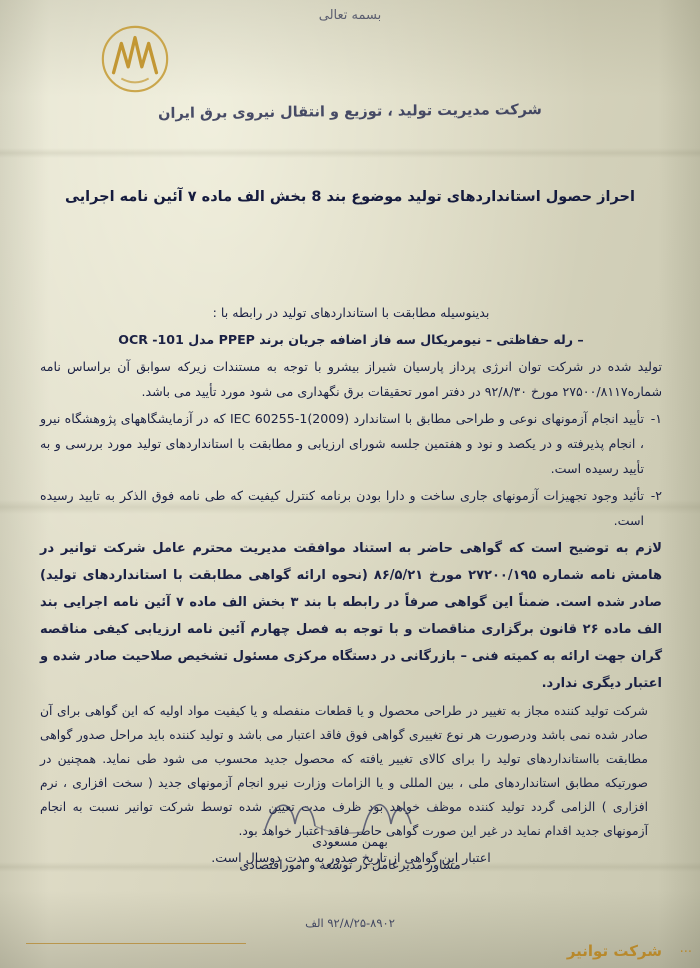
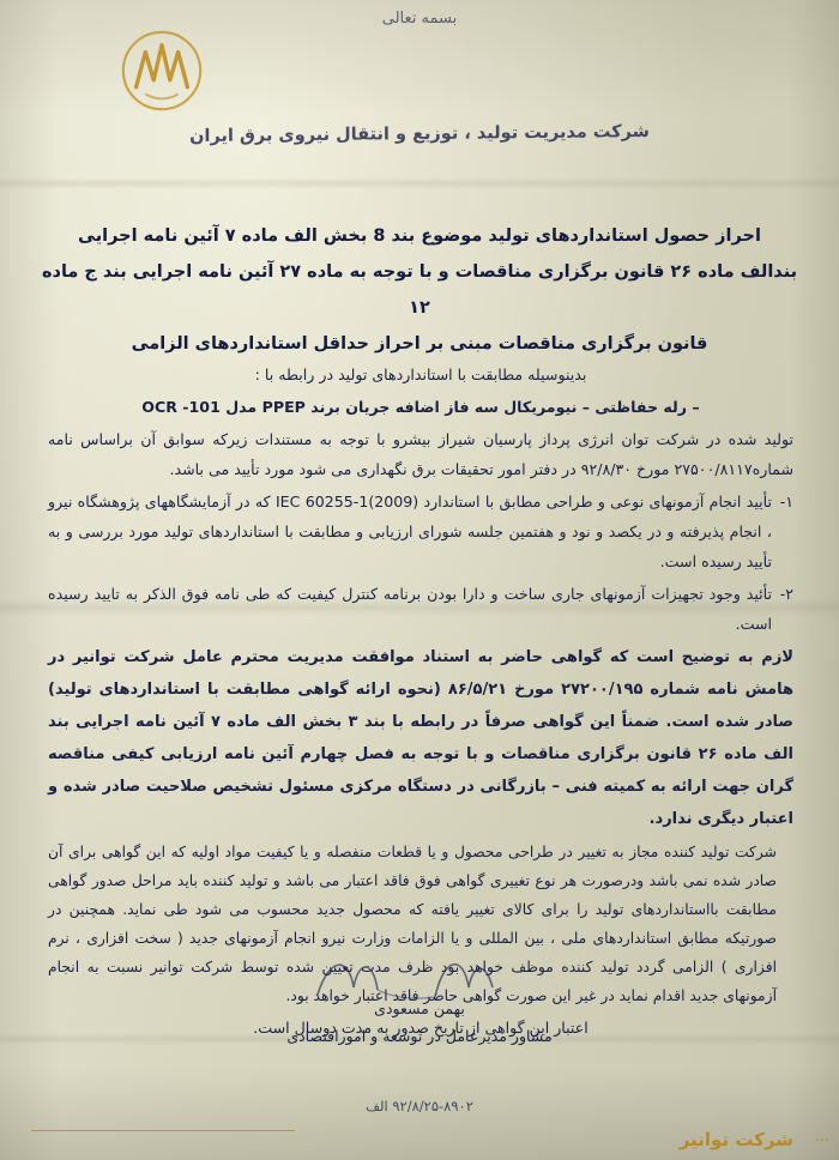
  بسمه تعالی
  شرکت مدیریت تولید ، توزیع و انتقال نیروی برق ایران
  احراز حصول استانداردهای تولید موضوع بند 8 بخش الف ماده ۷ آئین نامه اجرایی
+ بندالف ماده ۲۶ قانون برگزاری مناقصات و با توجه به ماده ۲۷ آئین نامه اجرایی بند ج ماده ۱۲
+ قانون برگزاری مناقصات مبنی بر احراز حداقل استانداردهای الزامی
  بدینوسیله مطابقت با استانداردهای تولید در رابطه با :
  – رله حفاظتی – نیومریکال سه فاز اضافه جریان برند PPEP مدل OCR -101
  تولید شده در شرکت توان انرژی پرداز پارسیان شیراز بیشرو با توجه به مستندات زیرکه سوابق آن براساس نامه شماره۲۷۵۰۰/۸۱۱۷ مورخ ۹۲/۸/۳۰ در دفتر امور تحقیقات برق نگهداری می شود مورد تأیید می باشد.
  ۱-
  تأیید انجام آزمونهای نوعی و طراحی مطابق با استاندارد IEC 60255-1(2009) که در آزمایشگاههای پژوهشگاه نیرو ، انجام پذیرفته و در یکصد و نود و هفتمین جلسه شورای ارزیابی و مطابقت با استانداردهای تولید مورد بررسی و به تأیید رسیده است.
  ۲-
  تأئید وجود تجهیزات آزمونهای جاری ساخت و دارا بودن برنامه کنترل کیفیت که طی نامه فوق الذکر به تایید رسیده است.
  لازم به توضیح است که گواهی حاضر به استناد موافقت مدیریت محترم عامل شرکت توانیر در هامش نامه شماره ۲۷۲۰۰/۱۹۵ مورخ ۸۶/۵/۲۱ (نحوه ارائه گواهی مطابقت با استانداردهای تولید) صادر شده است. ضمناً این گواهی صرفاً در رابطه با بند ۳ بخش الف ماده ۷ آئین نامه اجرایی بند الف ماده ۲۶ قانون برگزاری مناقصات و با توجه به فصل چهارم آئین نامه ارزیابی کیفی مناقصه گران جهت ارائه به کمیته فنی – بازرگانی در دستگاه مرکزی مسئول تشخیص صلاحیت صادر شده و اعتبار دیگری ندارد.
  شرکت تولید کننده مجاز به تغییر در طراحی محصول و یا قطعات منفصله و یا کیفیت مواد اولیه که این گواهی برای آن صادر شده نمی باشد ودرصورت هر نوع تغییری گواهی فوق فاقد اعتبار می باشد و تولید کننده باید مراحل صدور گواهی مطابقت بااستانداردهای تولید را برای کالای تغییر یافته که محصول جدید محسوب می شود طی نماید. همچنین در صورتیکه مطابق استانداردهای ملی ، بین المللی و یا الزامات وزارت نیرو انجام آزمونهای جدید ( سخت افزاری ، نرم افزاری ) الزامی گردد تولید کننده موظف خواهد بود ظرف مدت تعیین شده توسط شرکت توانیر نسبت به انجام آزمونهای جدید اقدام نماید در غیر این صورت گواهی حاضر فاقد اعتبار خواهد بود.
  اعتبار این گواهی از تاریخ صدور به مدت دوسال است.
  بهمن مسعودی
  مشاور مدیرعامل در توسعه و اموراقتصادی
  ۹۲/۸/۲۵-۸۹۰۲ الف
  شرکت توانیر
  ...
